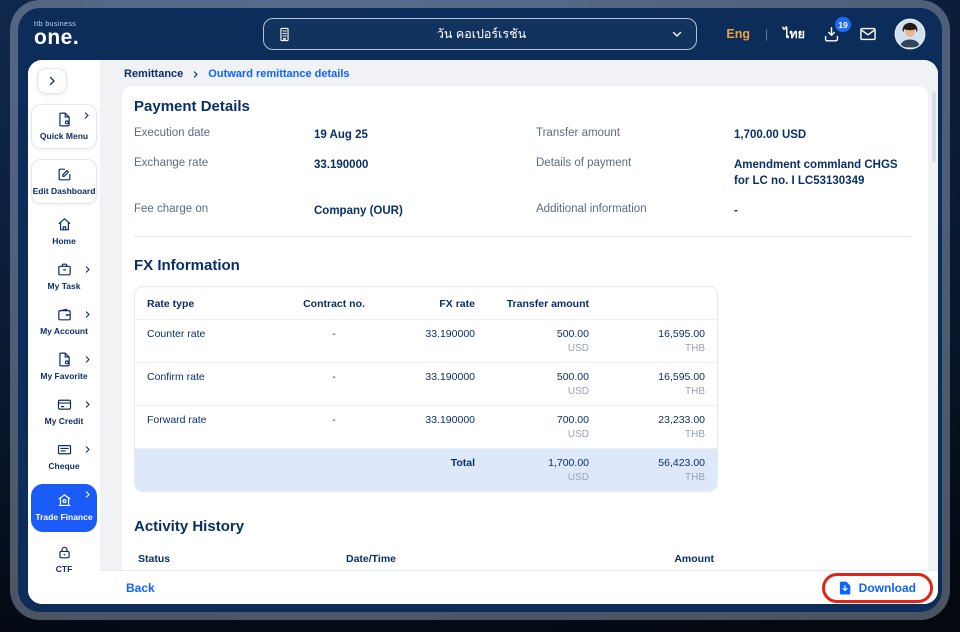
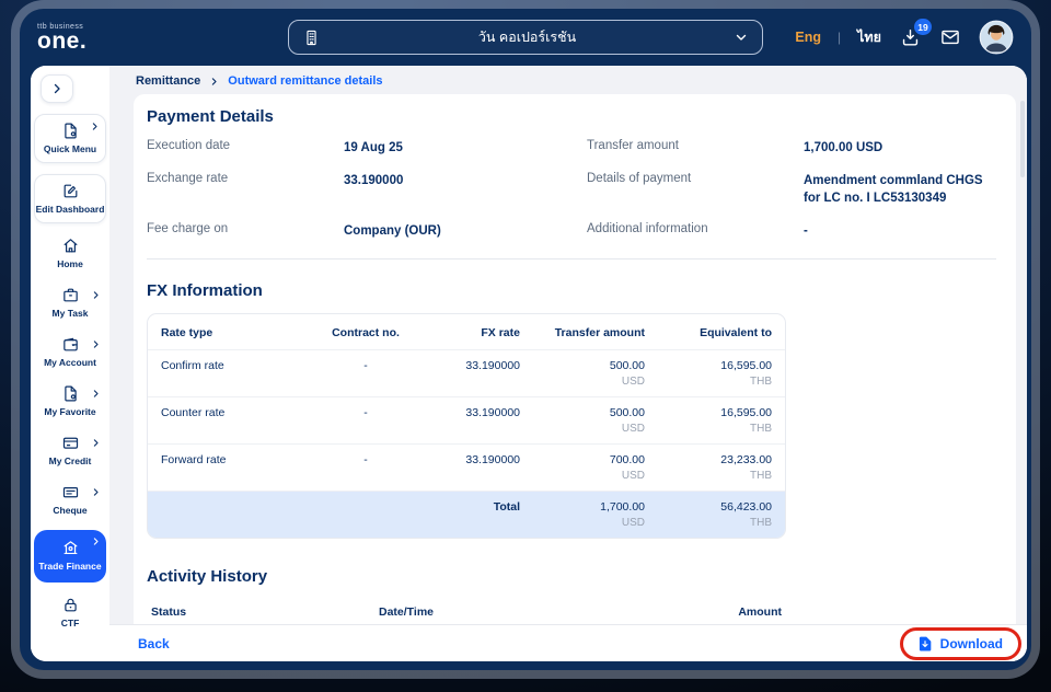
  one.
  วัน คอเปอร์เรชัน
  Eng
  |
  ไทย
  19
  Quick Menu
  Edit Dashboard
  Home
  My Task
  My Account
  My Favorite
  My Credit
  Cheque
  Trade Finance
  CTF
  Remittance
  Outward remittance details
  Payment Details
  Execution date
  19 Aug 25
  Transfer amount
  1,700.00 USD
  Exchange rate
  33.190000
  Details of payment
  Amendment commland CHGS for LC no. I LC53130349
  Fee charge on
  Company (OUR)
  Additional information
  -
  FX Information
  Rate type
  Contract no.
  FX rate
  Transfer amount
+ Equivalent to
- Counter rate
+ Confirm rate
  -
  33.190000
  500.00
  USD
  16,595.00
  THB
- Confirm rate
+ Counter rate
  -
  33.190000
  500.00
  USD
  16,595.00
  THB
  Forward rate
  -
  33.190000
  700.00
  USD
  23,233.00
  THB
  Total
  1,700.00
  USD
  56,423.00
  THB
  Activity History
  Status
  Date/Time
  Amount
  Back
  Download
